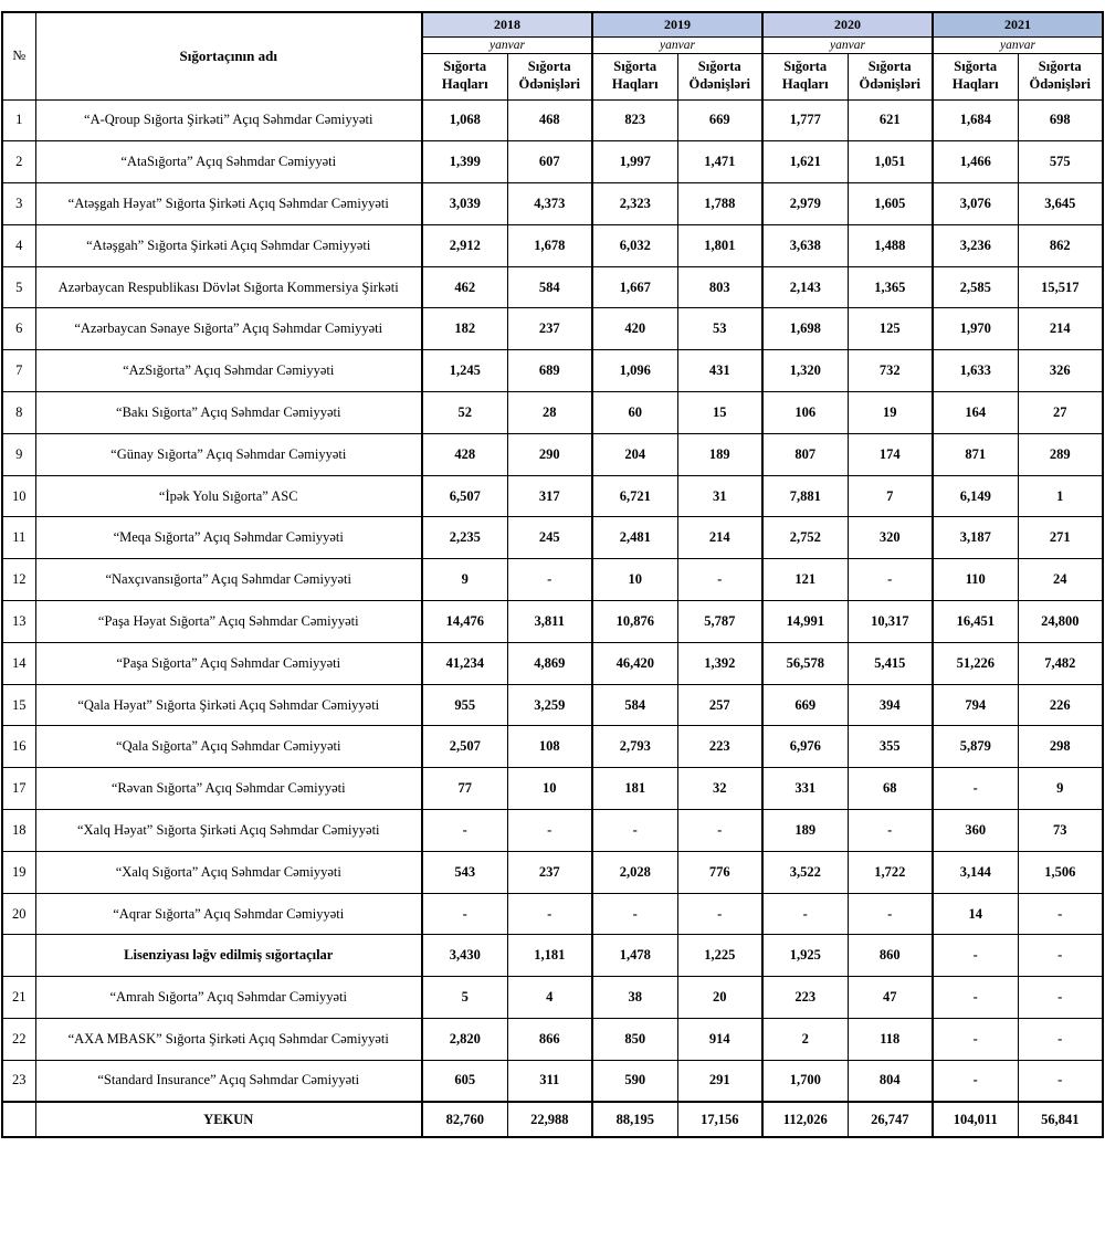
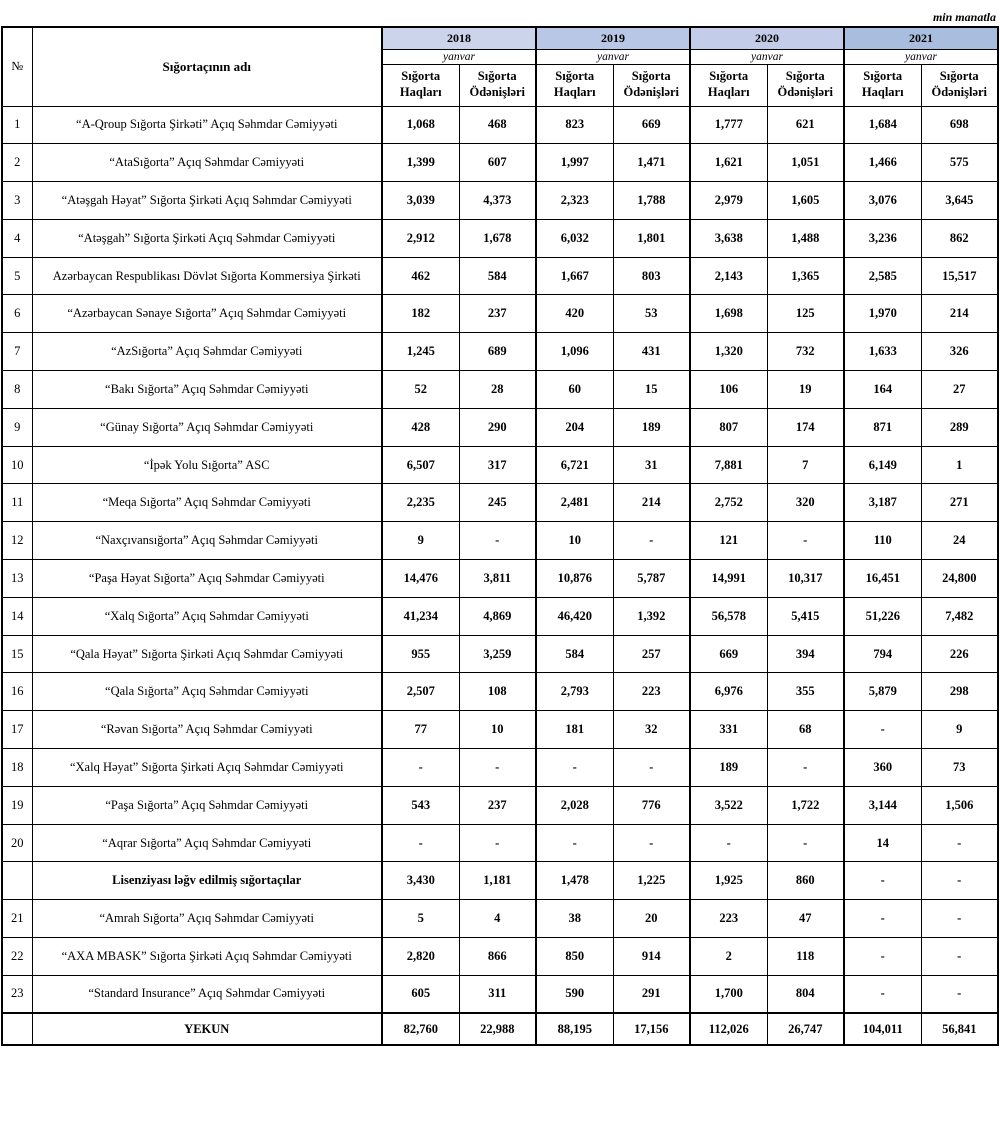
+ min manatla
  №	Sığortaçının adı	2018	2019	2020	2021
  yanvar	yanvar	yanvar	yanvar
  Sığorta Haqları	Sığorta Ödənişləri	Sığorta Haqları	Sığorta Ödənişləri	Sığorta Haqları	Sığorta Ödənişləri	Sığorta Haqları	Sığorta Ödənişləri
  1	“A-Qroup Sığorta Şirkəti” Açıq Səhmdar Cəmiyyəti	1,068	468	823	669	1,777	621	1,684	698
  2	“AtaSığorta” Açıq Səhmdar Cəmiyyəti	1,399	607	1,997	1,471	1,621	1,051	1,466	575
  3	“Atəşgah Həyat” Sığorta Şirkəti Açıq Səhmdar Cəmiyyəti	3,039	4,373	2,323	1,788	2,979	1,605	3,076	3,645
  4	“Atəşgah” Sığorta Şirkəti Açıq Səhmdar Cəmiyyəti	2,912	1,678	6,032	1,801	3,638	1,488	3,236	862
  5	Azərbaycan Respublikası Dövlət Sığorta Kommersiya Şirkəti	462	584	1,667	803	2,143	1,365	2,585	15,517
  6	“Azərbaycan Sənaye Sığorta” Açıq Səhmdar Cəmiyyəti	182	237	420	53	1,698	125	1,970	214
  7	“AzSığorta” Açıq Səhmdar Cəmiyyəti	1,245	689	1,096	431	1,320	732	1,633	326
  8	“Bakı Sığorta” Açıq Səhmdar Cəmiyyəti	52	28	60	15	106	19	164	27
  9	“Günay Sığorta” Açıq Səhmdar Cəmiyyəti	428	290	204	189	807	174	871	289
  10	“İpək Yolu Sığorta” ASC	6,507	317	6,721	31	7,881	7	6,149	1
  11	“Meqa Sığorta” Açıq Səhmdar Cəmiyyəti	2,235	245	2,481	214	2,752	320	3,187	271
  12	“Naxçıvansığorta” Açıq Səhmdar Cəmiyyəti	9	-	10	-	121	-	110	24
  13	“Paşa Həyat Sığorta” Açıq Səhmdar Cəmiyyəti	14,476	3,811	10,876	5,787	14,991	10,317	16,451	24,800
- 14	“Paşa Sığorta” Açıq Səhmdar Cəmiyyəti	41,234	4,869	46,420	1,392	56,578	5,415	51,226	7,482
+ 14	“Xalq Sığorta” Açıq Səhmdar Cəmiyyəti	41,234	4,869	46,420	1,392	56,578	5,415	51,226	7,482
  15	“Qala Həyat” Sığorta Şirkəti Açıq Səhmdar Cəmiyyəti	955	3,259	584	257	669	394	794	226
  16	“Qala Sığorta” Açıq Səhmdar Cəmiyyəti	2,507	108	2,793	223	6,976	355	5,879	298
  17	“Rəvan Sığorta” Açıq Səhmdar Cəmiyyəti	77	10	181	32	331	68	-	9
  18	“Xalq Həyat” Sığorta Şirkəti Açıq Səhmdar Cəmiyyəti	-	-	-	-	189	-	360	73
- 19	“Xalq Sığorta” Açıq Səhmdar Cəmiyyəti	543	237	2,028	776	3,522	1,722	3,144	1,506
+ 19	“Paşa Sığorta” Açıq Səhmdar Cəmiyyəti	543	237	2,028	776	3,522	1,722	3,144	1,506
  20	“Aqrar Sığorta” Açıq Səhmdar Cəmiyyəti	-	-	-	-	-	-	14	-
  	Lisenziyası ləğv edilmiş sığortaçılar	3,430	1,181	1,478	1,225	1,925	860	-	-
  21	“Amrah Sığorta” Açıq Səhmdar Cəmiyyəti	5	4	38	20	223	47	-	-
  22	“AXA MBASK” Sığorta Şirkəti Açıq Səhmdar Cəmiyyəti	2,820	866	850	914	2	118	-	-
  23	“Standard Insurance” Açıq Səhmdar Cəmiyyəti	605	311	590	291	1,700	804	-	-
  	YEKUN	82,760	22,988	88,195	17,156	112,026	26,747	104,011	56,841
